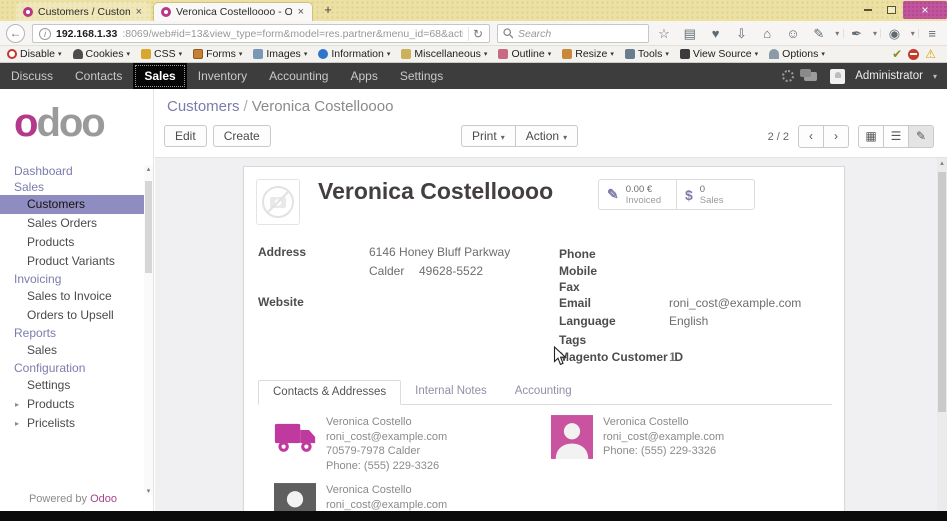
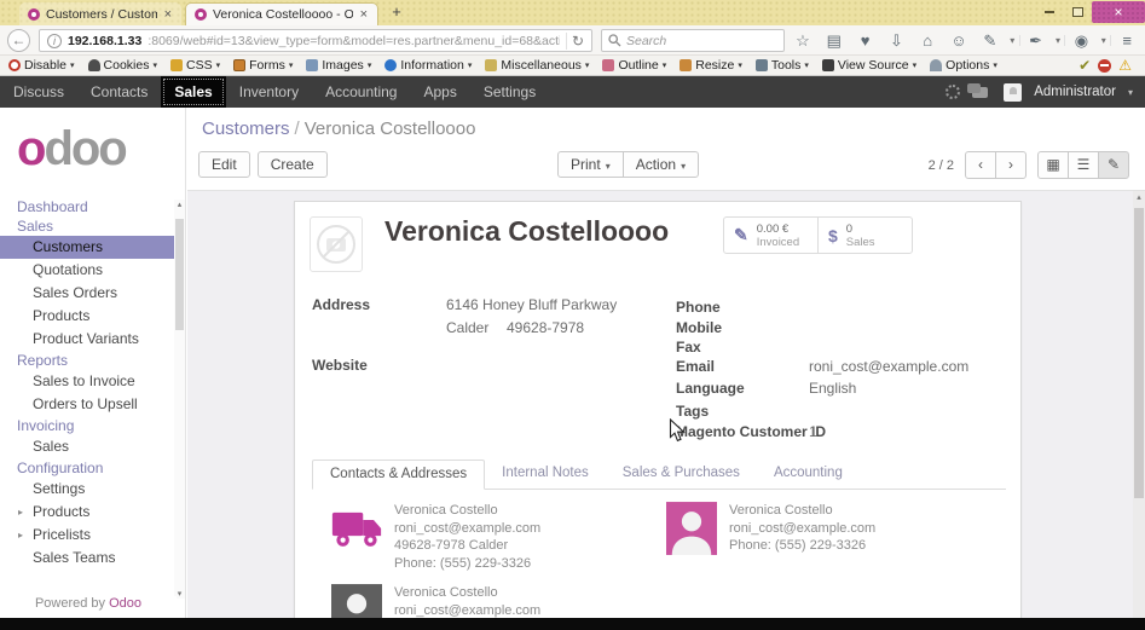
  ×
  Veronica Costelloooo - O
  ×
  +
  ×
  ←
  i
  192.168.1.33
  :8069/web#id=13&view_type=form&model=res.partner&menu_id=68&act
  ↻
  Search
  ☆
  ▤
  ♥
  ⇩
  ⌂
  ☺
  ✎
  ▾
  ✒
  ▾
  ◉
  ▾
  ≡
  Disable
  Cookies
  CSS
  Forms
  Images
  Information
  Miscellaneous
  Outline
  Resize
  Tools
  View Source
  Options
  ✔
  ⚠
  Discuss
  Contacts
  Sales
  Inventory
  Accounting
  Apps
  Settings
  Administrator
  ▾
  odoo
  Dashboard
  Sales
  Customers
+ Quotations
  Sales Orders
  Products
  Product Variants
- Invoicing
+ Reports
  Sales to Invoice
  Orders to Upsell
- Reports
+ Invoicing
  Sales
  Configuration
  Settings
  ▸
  Products
  ▸
  Pricelists
+ Sales Teams
  Powered by Odoo
  Customers / Veronica Costelloooo
  Edit
  Create
  Print ▾
  Action ▾
  2 / 2
  ‹
  ›
  ▦
  ☰
  ✎
  Veronica Costelloooo
  ✎
  0.00 €
  Invoiced
  $
  0
  Sales
  Address
  6146 Honey Bluff Parkway
  Calder
- 49628-5522
+ 49628-7978
  Website
  Phone
  Mobile
  Fax
  Email
  roni_cost@example.com
  Language
  English
  Tags
  agento Customer ID
  1
  Contacts & Addresses
  Internal Notes
+ Sales & Purchases
  Accounting
  Veronica Costello
  roni_cost@example.com
- 70579-7978 Calder
+ 49628-7978 Calder
  Phone: (555) 229-3326
  Veronica Costello
  roni_cost@example.com
  Phone: (555) 229-3326
  Veronica Costello
  roni_cost@example.com
